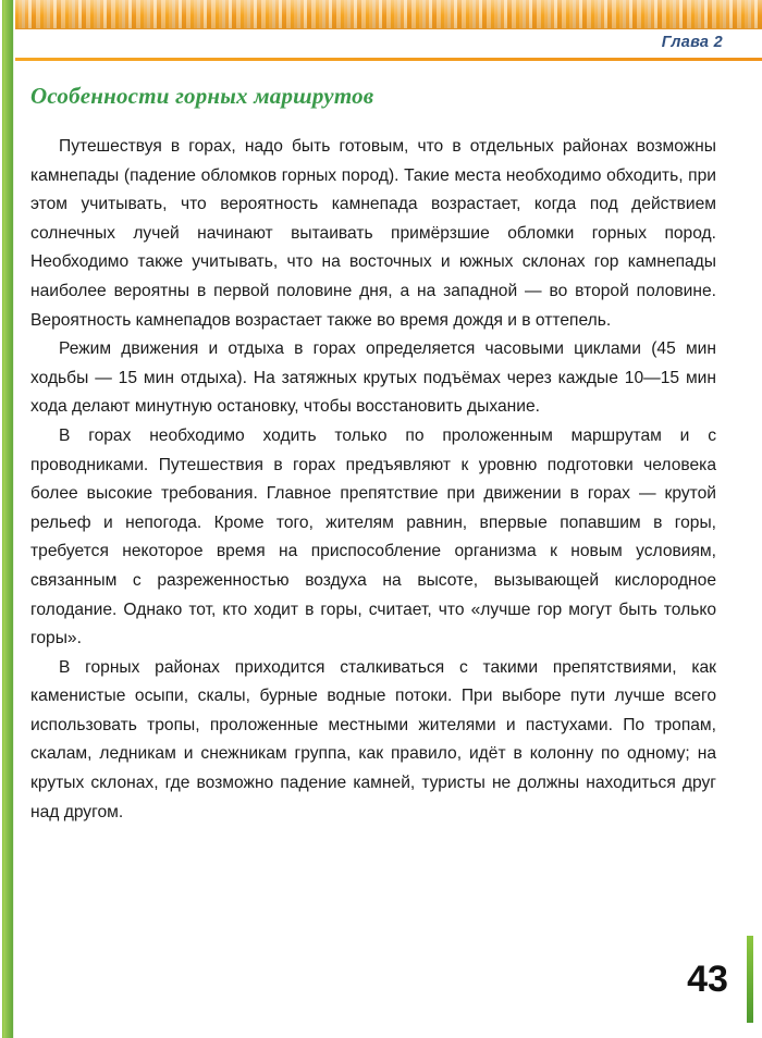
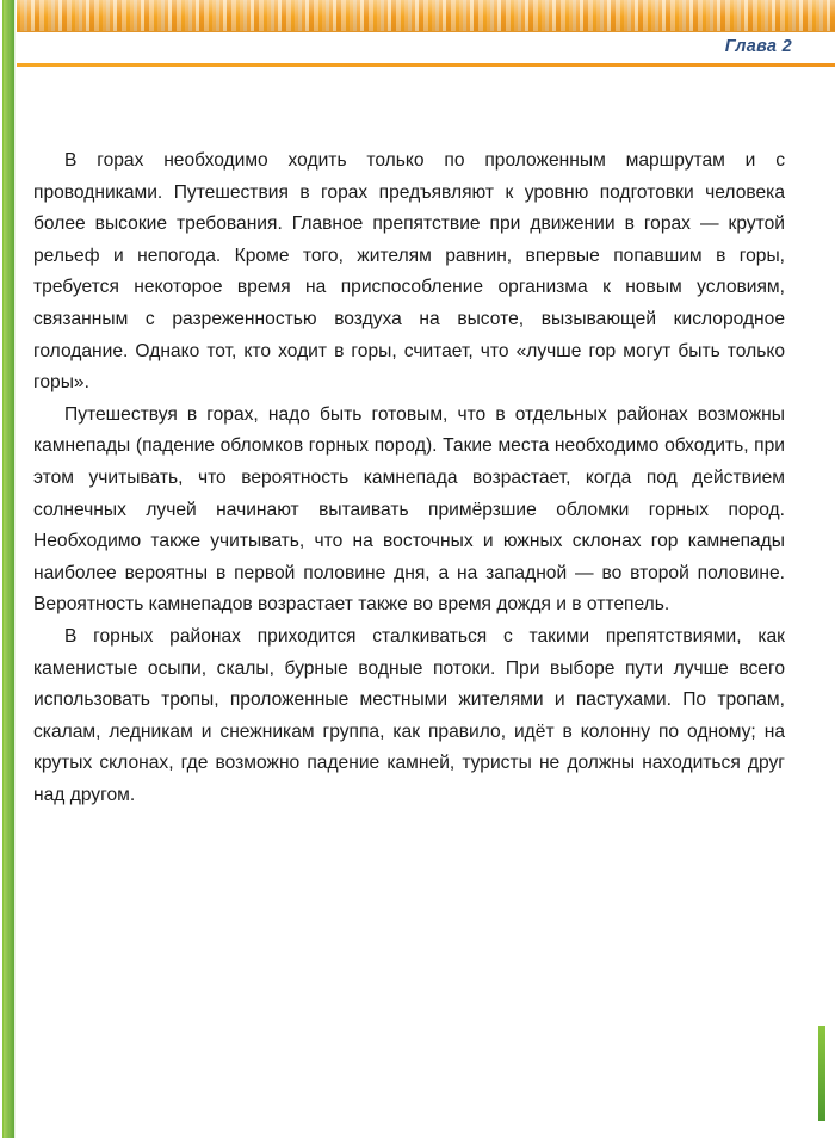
  Глава 2
- Особенности горных маршрутов
- Путешествуя в горах, надо быть готовым, что в отдельных районах возможны камнепады (падение обломков горных пород). Такие места необходимо обходить, при этом учитывать, что вероятность камнепада возрастает, когда под действием солнечных лучей начинают вытаивать примёрзшие обломки горных пород. Необходимо также учитывать, что на восточных и южных склонах гор камнепады наиболее вероятны в первой половине дня, а на западной — во второй половине. Вероятность камнепадов возрастает также во время дождя и в оттепель.
+ В горах необходимо ходить только по проложенным маршрутам и с проводниками. Путешествия в горах предъявляют к уровню подготовки человека более высокие требования. Главное препятствие при движении в горах — крутой рельеф и непогода. Кроме того, жителям равнин, впервые попавшим в горы, требуется некоторое время на приспособление организма к новым условиям, связанным с разреженностью воздуха на высоте, вызывающей кислородное голодание. Однако тот, кто ходит в горы, считает, что «лучше гор могут быть только горы».
- Режим движения и отдыха в горах определяется часовыми циклами (45 мин ходьбы — 15 мин отдыха). На затяжных крутых подъёмах через каждые 10—15 мин хода делают минутную остановку, чтобы восстановить дыхание.
- В горах необходимо ходить только по проложенным маршрутам и с проводниками. Путешествия в горах предъявляют к уровню подготовки человека более высокие требования. Главное препятствие при движении в горах — крутой рельеф и непогода. Кроме того, жителям равнин, впервые попавшим в горы, требуется некоторое время на приспособление организма к новым условиям, связанным с разреженностью воздуха на высоте, вызывающей кислородное голодание. Однако тот, кто ходит в горы, считает, что «лучше гор могут быть только горы».
+ Путешествуя в горах, надо быть готовым, что в отдельных районах возможны камнепады (падение обломков горных пород). Такие места необходимо обходить, при этом учитывать, что вероятность камнепада возрастает, когда под действием солнечных лучей начинают вытаивать примёрзшие обломки горных пород. Необходимо также учитывать, что на восточных и южных склонах гор камнепады наиболее вероятны в первой половине дня, а на западной — во второй половине. Вероятность камнепадов возрастает также во время дождя и в оттепель.
  В горных районах приходится сталкиваться с такими препятствиями, как каменистые осыпи, скалы, бурные водные потоки. При выборе пути лучше всего использовать тропы, проложенные местными жителями и пастухами. По тропам, скалам, ледникам и снежникам группа, как правило, идёт в колонну по одному; на крутых склонах, где возможно падение камней, туристы не должны находиться друг над другом.
- 43
